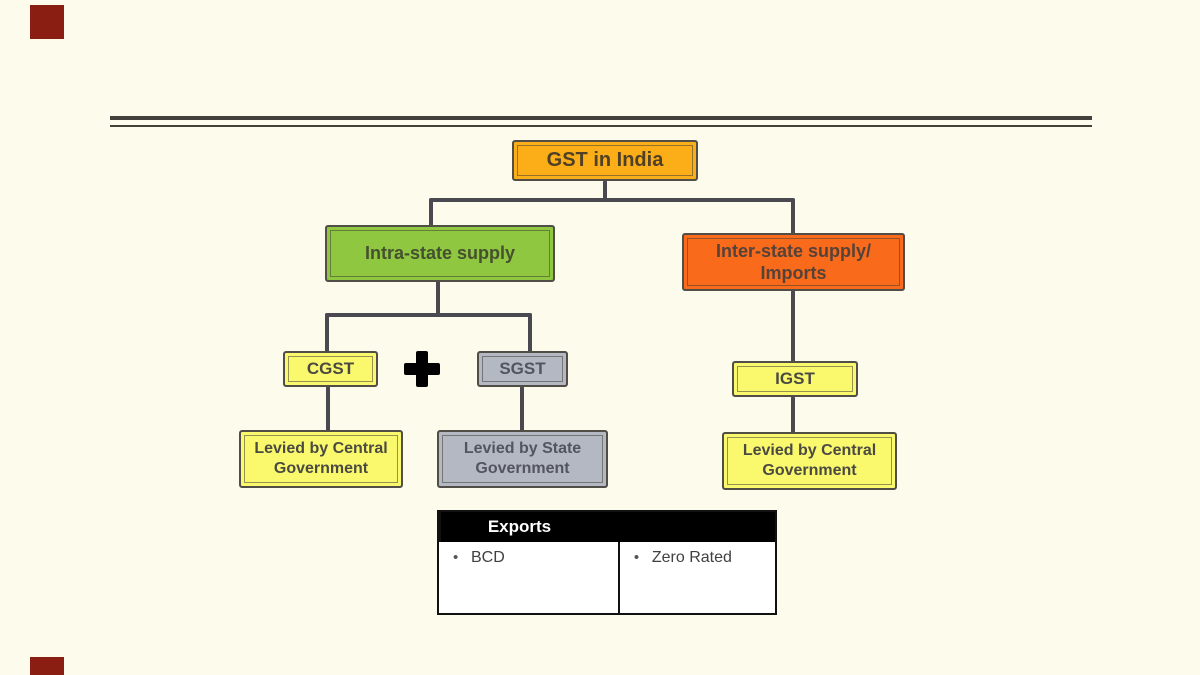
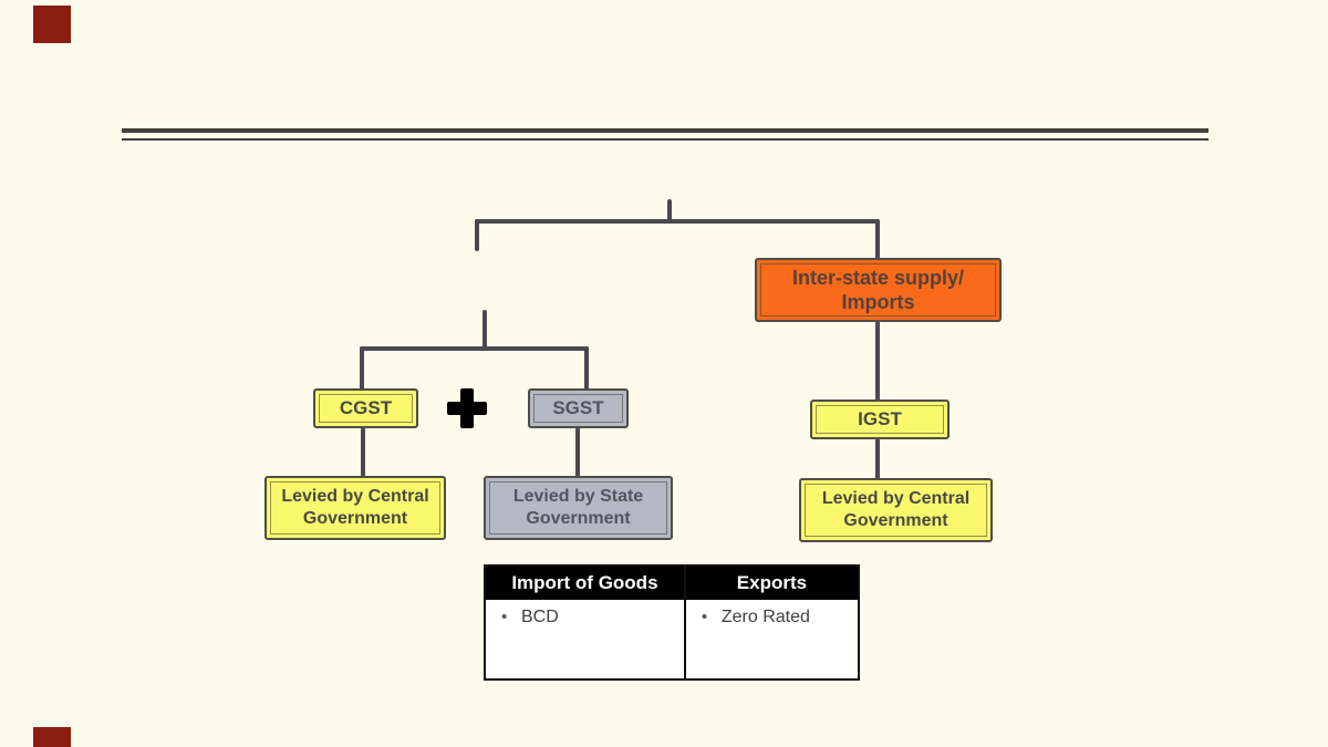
- GST in India
- Intra-state supply
  Inter-state supply/ Imports
  CGST
  SGST
  IGST
  Levied by Central Government
  Levied by State Government
  Levied by Central Government
+ Import of Goods
  Exports
  BCD
  Zero Rated
